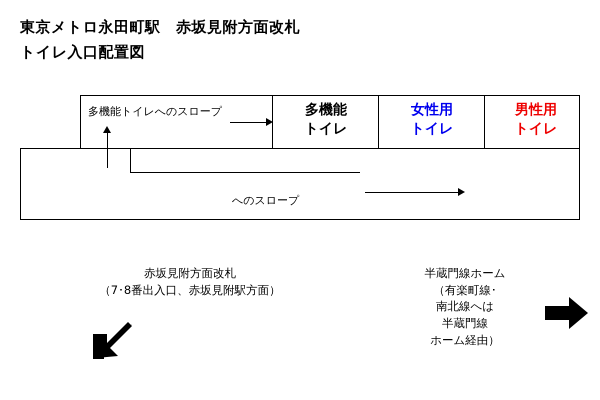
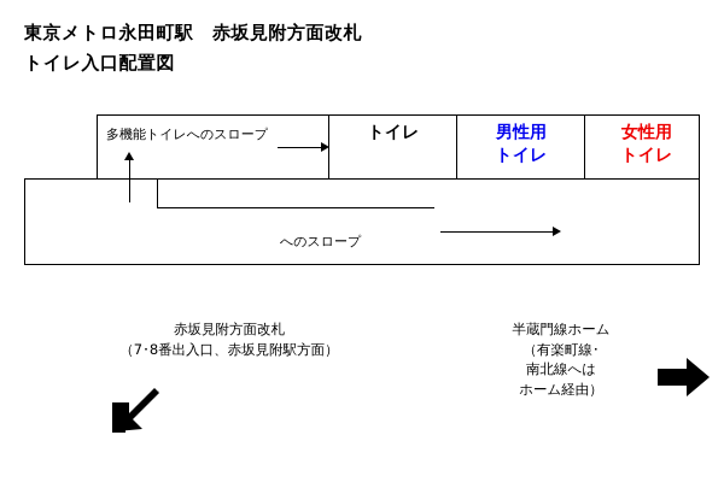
  東京メトロ永田町駅 赤坂見附方面改札
  トイレ入口配置図
  多機能トイレへのスロープ
- 多機能
  トイレ
- 女性用
+ 男性用
  トイレ
- 男性用
+ 女性用
  トイレ
  へのスロープ
  赤坂見附方面改札
  （7･8番出入口、赤坂見附駅方面）
  半蔵門線ホーム
  （有楽町線･
  南北線へは
- 半蔵門線
  ホーム経由）
